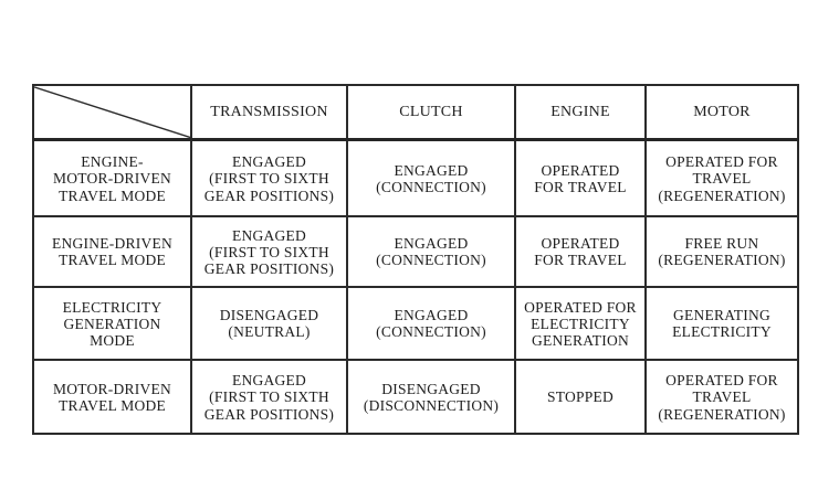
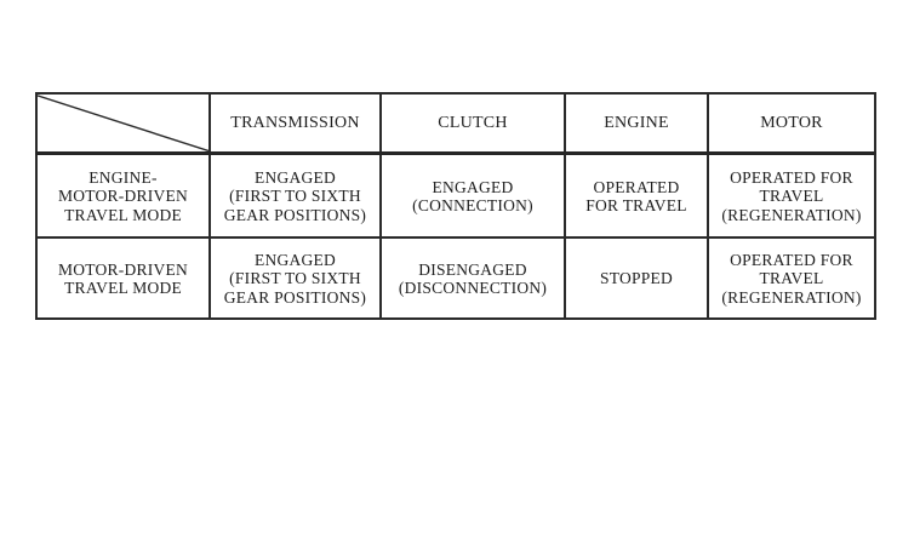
  	TRANSMISSION	CLUTCH	ENGINE	MOTOR
  ENGINE- MOTOR-DRIVEN TRAVEL MODE	ENGAGED (FIRST TO SIXTH GEAR POSITIONS)	ENGAGED (CONNECTION)	OPERATED FOR TRAVEL	OPERATED FOR TRAVEL (REGENERATION)
- ENGINE-DRIVEN TRAVEL MODE	ENGAGED (FIRST TO SIXTH GEAR POSITIONS)	ENGAGED (CONNECTION)	OPERATED FOR TRAVEL	FREE RUN (REGENERATION)
- ELECTRICITY GENERATION MODE	DISENGAGED (NEUTRAL)	ENGAGED (CONNECTION)	OPERATED FOR ELECTRICITY GENERATION	GENERATING ELECTRICITY
  MOTOR-DRIVEN TRAVEL MODE	ENGAGED (FIRST TO SIXTH GEAR POSITIONS)	DISENGAGED (DISCONNECTION)	STOPPED	OPERATED FOR TRAVEL (REGENERATION)
